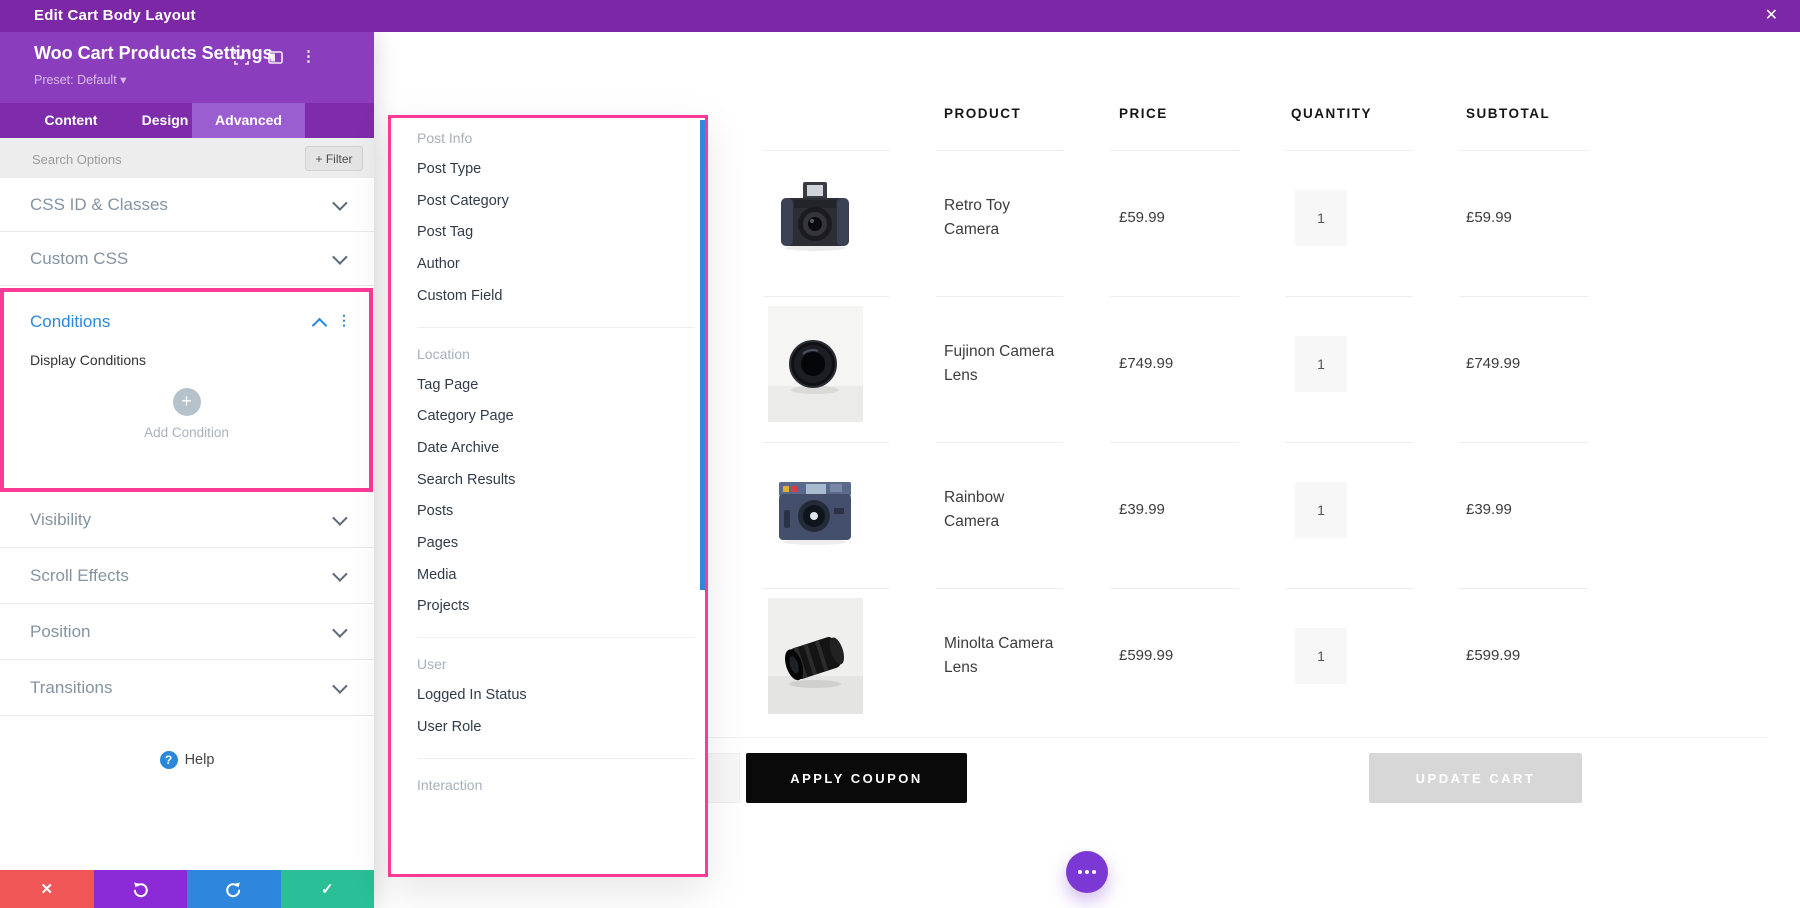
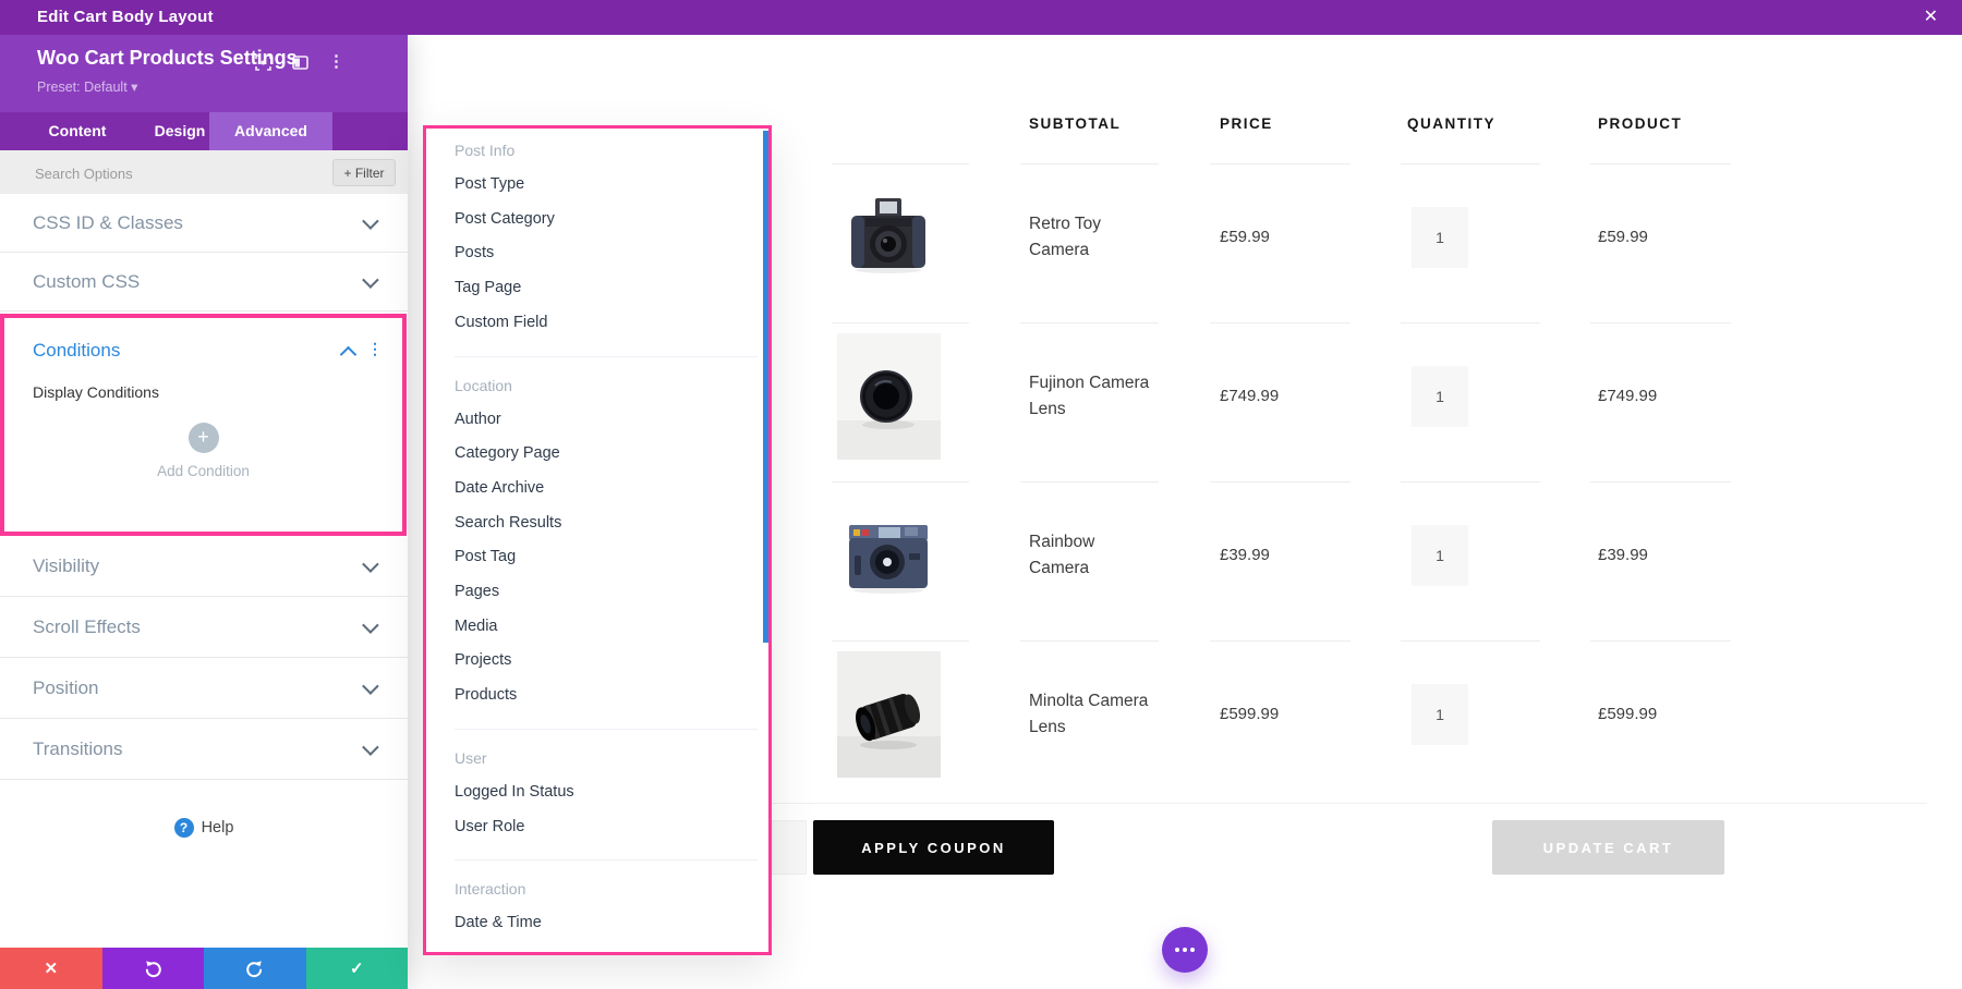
  Edit Cart Body Layout
  ✕
- PRODUCT
+ SUBTOTAL
  PRICE
  QUANTITY
- SUBTOTAL
+ PRODUCT
  Retro Toy
  Camera
  £59.99
  1
  £59.99
  Fujinon Camera
  Lens
  £749.99
  1
  £749.99
  Rainbow
  Camera
  £39.99
  1
  £39.99
  Minolta Camera
  Lens
  £599.99
  1
  £599.99
  APPLY COUPON
  UPDATE CART
  Post Info
  Post Type
  Post Category
- Post Tag
+ Posts
- Author
+ Tag Page
  Custom Field
  Location
- Tag Page
+ Author
  Category Page
  Date Archive
  Search Results
- Posts
+ Post Tag
  Pages
  Media
  Projects
+ Products
  User
  Logged In Status
  User Role
  Interaction
+ Date & Time
  Woo Cart Products Settings
  Preset: Default ▾
  ⋮
  Content
  Design
  Advanced
  Search Options
  + Filter
  CSS ID & Classes
  Custom CSS
  Conditions
  ⋮
  Display Conditions
  +
  Add Condition
  Visibility
  Scroll Effects
  Position
  Transitions
  ?
  Help
  ✕
  ✓
